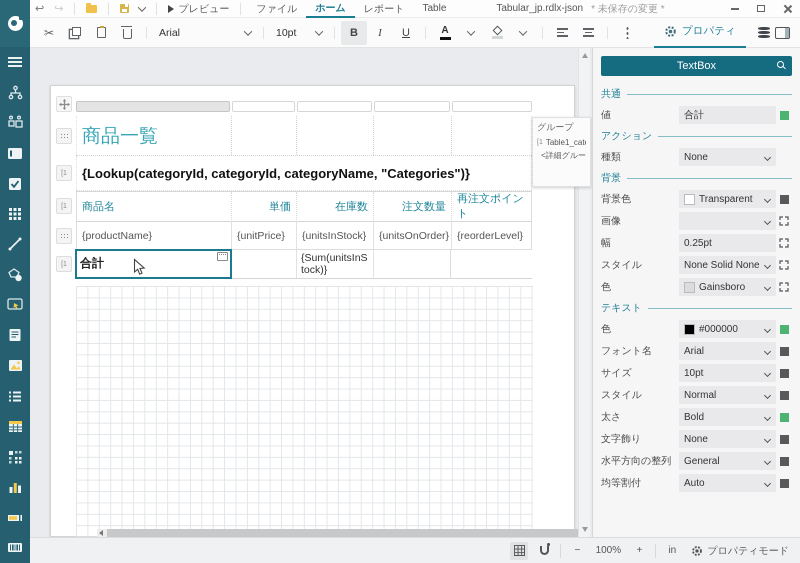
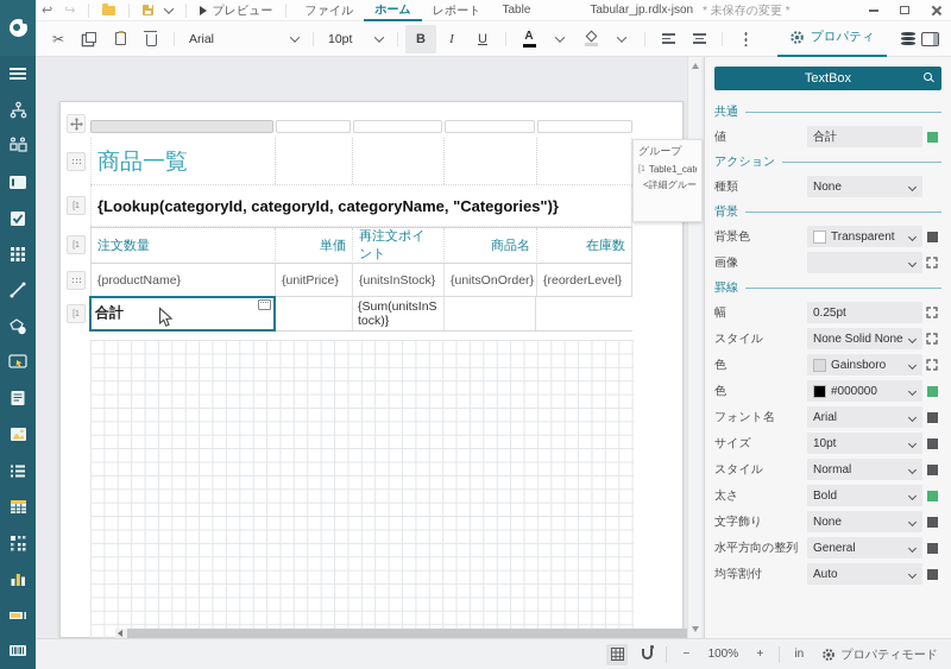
  ↩
  ↪
  プレビュー
  ファイル
  ホーム
  レポート
  Table
  Tabular_jp.rdlx-json
  * 未保存の変更 *
  ✂
  Arial
  10pt
  B
  I
  U
  A
  プロパティ
  商品一覧
  {Lookup(categoryId, categoryId, categoryName, "Categories")}
- 商品名
+ 注文数量
  単価
- 在庫数
+ 再注文ポイント
- 注文数量
+ 商品名
- 再注文ポイント
+ 在庫数
  {productName}
  {unitPrice}
  {unitsInStock}
  {unitsOnOrder}
  {reorderLevel}
  合計
  {Sum(unitsInStock)}
  グループ
  Table1_cat
  <詳細グルー
  TextBox
  共通
  値
  合計
  アクション
  種類
  None
  背景
  背景色
  Transparent
  画像
+ 罫線
  幅
  0.25pt
  スタイル
  None Solid None
  色
  Gainsboro
- テキスト
  色
  #000000
  フォント名
  Arial
  サイズ
  10pt
  スタイル
  Normal
  太さ
  Bold
  文字飾り
  None
  水平方向の整列
  General
  均等割付
  Auto
  −
  100%
  +
  in
  プロパティモード
